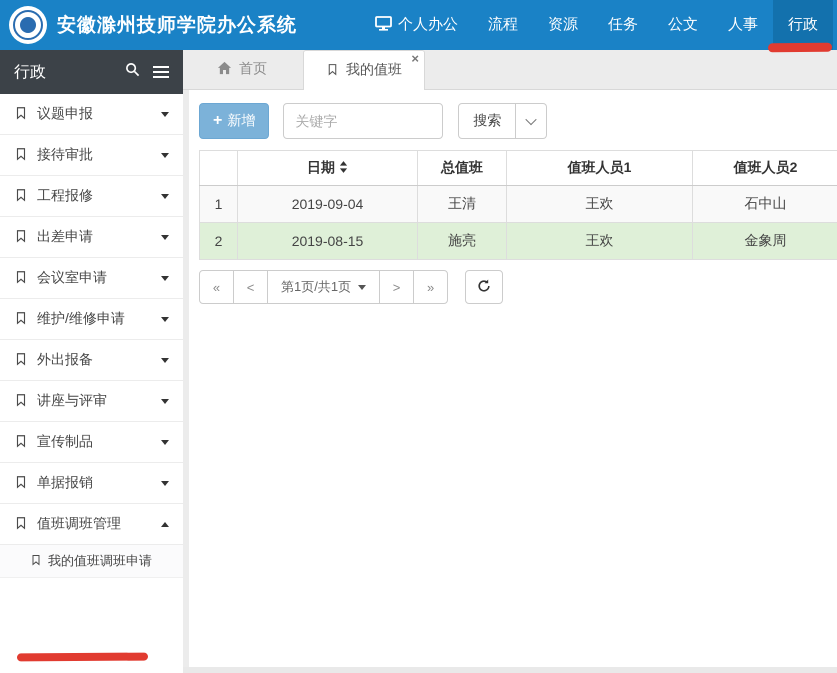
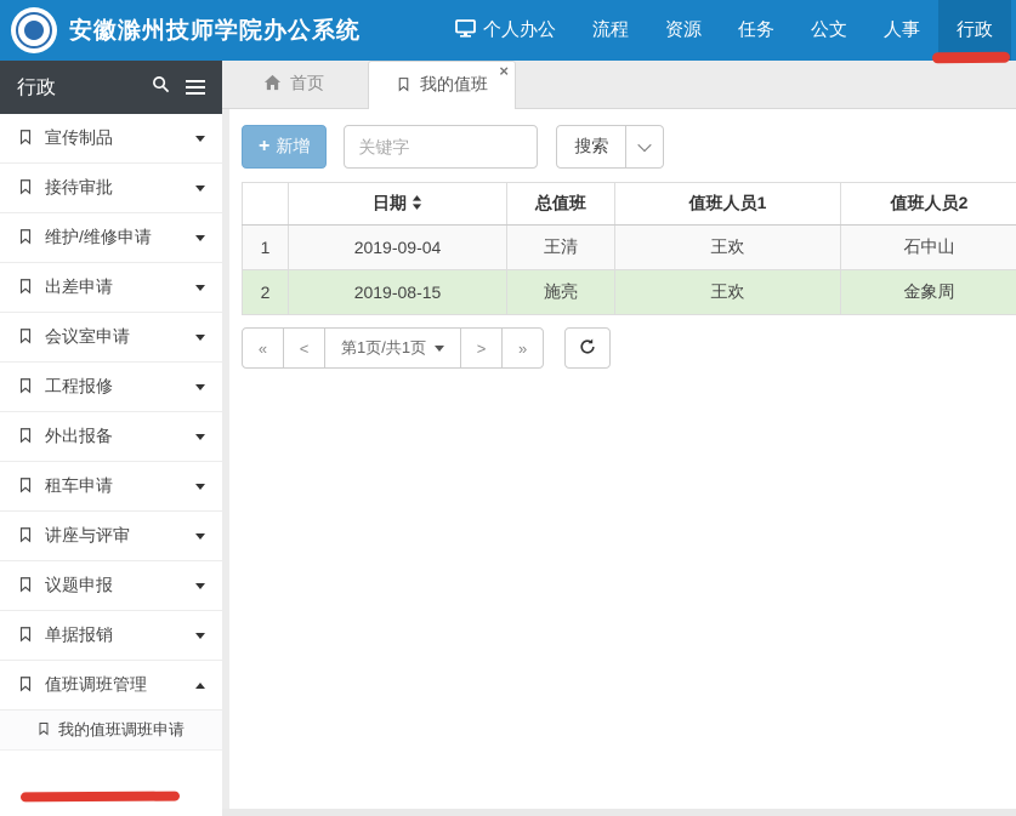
  安徽滁州技师学院办公系统
  个人办公
  流程
  资源
  任务
  公文
  人事
  行政
  行政
- 议题申报
+ 宣传制品
  接待审批
- 工程报修
+ 维护/维修申请
  出差申请
  会议室申请
- 维护/维修申请
+ 工程报修
  外出报备
+ 租车申请
  讲座与评审
- 宣传制品
+ 议题申报
  单据报销
  值班调班管理
  我的值班调班申请
  首页
  我的值班
  ×
  +
  新增
  关键字
  搜索
  	日期	总值班	值班人员1	值班人员2
  1	2019-09-04	王清	王欢	石中山
  2	2019-08-15	施亮	王欢	金象周
  «
  <
  第1页/共1页
  >
  »
